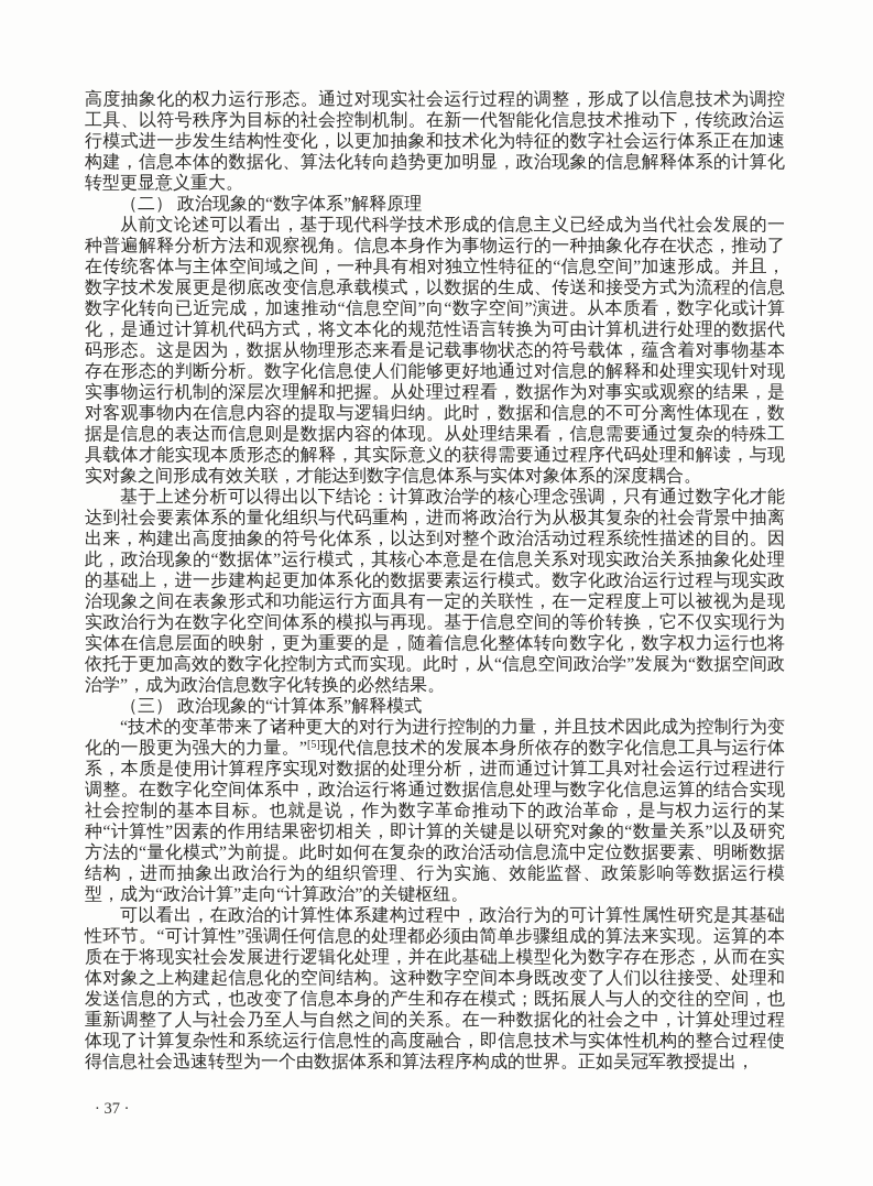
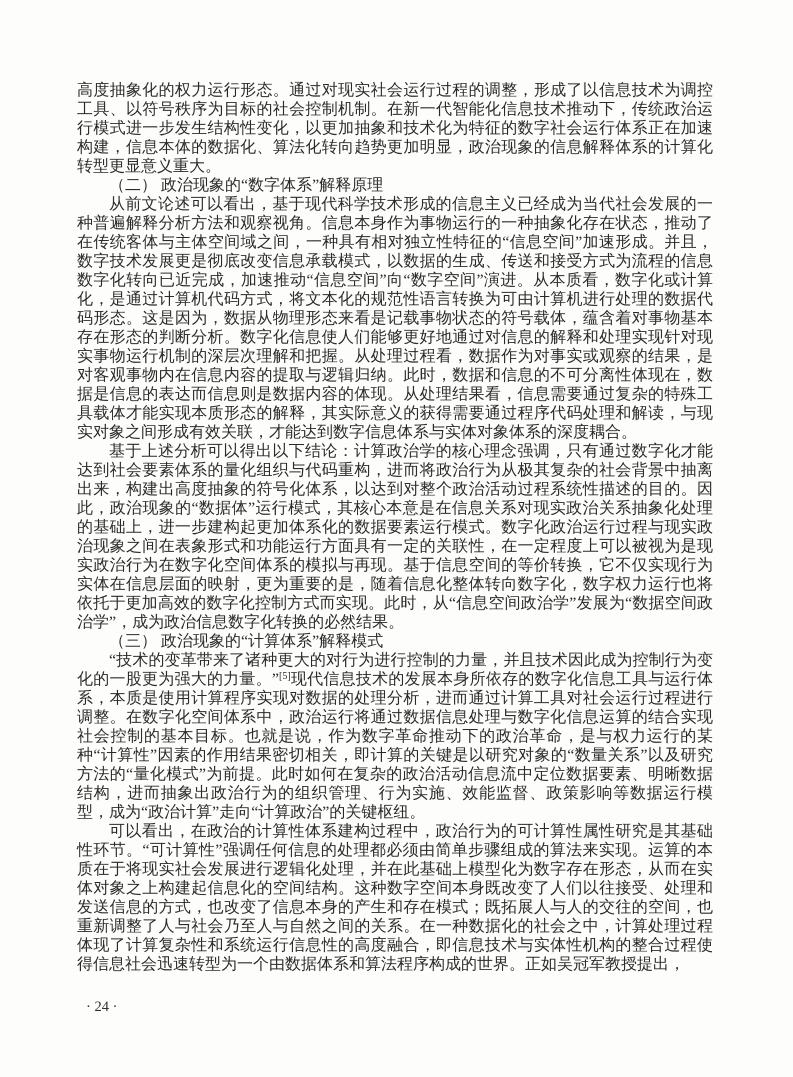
  高度抽象化的权力运行形态。通过对现实社会运行过程的调整，形成了以信息技术为调控工具、以符号秩序为目标的社会控制机制。在新一代智能化信息技术推动下，传统政治运行模式进一步发生结构性变化，以更加抽象和技术化为特征的数字社会运行体系正在加速构建，信息本体的数据化、算法化转向趋势更加明显，政治现象的信息解释体系的计算化转型更显意义重大。
  （二） 政治现象的“数字体系”解释原理
  从前文论述可以看出，基于现代科学技术形成的信息主义已经成为当代社会发展的一种普遍解释分析方法和观察视角。信息本身作为事物运行的一种抽象化存在状态，推动了在传统客体与主体空间域之间，一种具有相对独立性特征的“信息空间”加速形成。并且，数字技术发展更是彻底改变信息承载模式，以数据的生成、传送和接受方式为流程的信息数字化转向已近完成，加速推动“信息空间”向“数字空间”演进。从本质看，数字化或计算化，是通过计算机代码方式，将文本化的规范性语言转换为可由计算机进行处理的数据代码形态。这是因为，数据从物理形态来看是记载事物状态的符号载体，蕴含着对事物基本存在形态的判断分析。数字化信息使人们能够更好地通过对信息的解释和处理实现针对现实事物运行机制的深层次理解和把握。从处理过程看，数据作为对事实或观察的结果，是对客观事物内在信息内容的提取与逻辑归纳。此时，数据和信息的不可分离性体现在，数据是信息的表达而信息则是数据内容的体现。从处理结果看，信息需要通过复杂的特殊工具载体才能实现本质形态的解释，其实际意义的获得需要通过程序代码处理和解读，与现实对象之间形成有效关联，才能达到数字信息体系与实体对象体系的深度耦合。
  基于上述分析可以得出以下结论：计算政治学的核心理念强调，只有通过数字化才能达到社会要素体系的量化组织与代码重构，进而将政治行为从极其复杂的社会背景中抽离出来，构建出高度抽象的符号化体系，以达到对整个政治活动过程系统性描述的目的。因此，政治现象的“数据体”运行模式，其核心本意是在信息关系对现实政治关系抽象化处理的基础上，进一步建构起更加体系化的数据要素运行模式。数字化政治运行过程与现实政治现象之间在表象形式和功能运行方面具有一定的关联性，在一定程度上可以被视为是现实政治行为在数字化空间体系的模拟与再现。基于信息空间的等价转换，它不仅实现行为实体在信息层面的映射，更为重要的是，随着信息化整体转向数字化，数字权力运行也将依托于更加高效的数字化控制方式而实现。此时，从“信息空间政治学”发展为“数据空间政治学”，成为政治信息数字化转换的必然结果。
  （三） 政治现象的“计算体系”解释模式
  “技术的变革带来了诸种更大的对行为进行控制的力量，并且技术因此成为控制行为变化的一股更为强大的力量。”[5]现代信息技术的发展本身所依存的数字化信息工具与运行体系，本质是使用计算程序实现对数据的处理分析，进而通过计算工具对社会运行过程进行调整。在数字化空间体系中，政治运行将通过数据信息处理与数字化信息运算的结合实现社会控制的基本目标。也就是说，作为数字革命推动下的政治革命，是与权力运行的某种“计算性”因素的作用结果密切相关，即计算的关键是以研究对象的“数量关系”以及研究方法的“量化模式”为前提。此时如何在复杂的政治活动信息流中定位数据要素、明晰数据结构，进而抽象出政治行为的组织管理、行为实施、效能监督、政策影响等数据运行模型，成为“政治计算”走向“计算政治”的关键枢纽。
  可以看出，在政治的计算性体系建构过程中，政治行为的可计算性属性研究是其基础性环节。“可计算性”强调任何信息的处理都必须由简单步骤组成的算法来实现。运算的本质在于将现实社会发展进行逻辑化处理，并在此基础上模型化为数字存在形态，从而在实体对象之上构建起信息化的空间结构。这种数字空间本身既改变了人们以往接受、处理和发送信息的方式，也改变了信息本身的产生和存在模式；既拓展人与人的交往的空间，也重新调整了人与社会乃至人与自然之间的关系。在一种数据化的社会之中，计算处理过程体现了计算复杂性和系统运行信息性的高度融合，即信息技术与实体性机构的整合过程使得信息社会迅速转型为一个由数据体系和算法程序构成的世界。正如吴冠军教授提出，
- · 37 ·
+ · 24 ·
